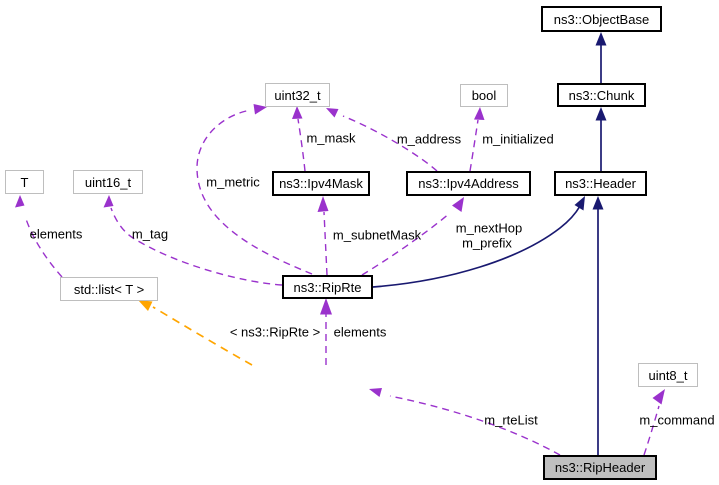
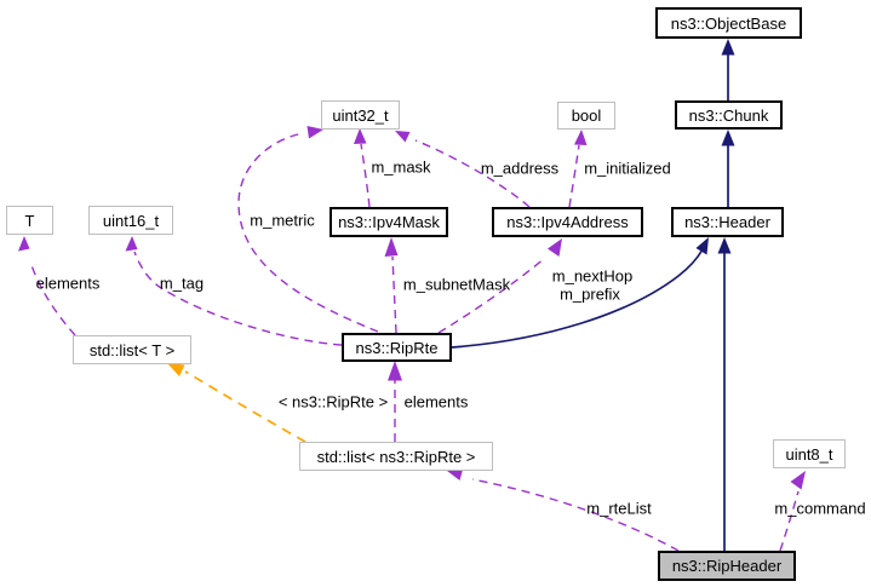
  ns3::ObjectBase
  ns3::Chunk
  ns3::Header
  uint32_t
  bool
  T
  uint16_t
  ns3::Ipv4Mask
  ns3::Ipv4Address
  std::list< T >
  ns3::RipRte
+ std::list< ns3::RipRte >
  uint8_t
  ns3::RipHeader
  m_mask
  m_address
  m_initialized
  m_metric
  elements
  m_tag
  m_subnetMask
  m_nextHop
  m_prefix
  < ns3::RipRte >
  elements
  m_rteList
  m_command
